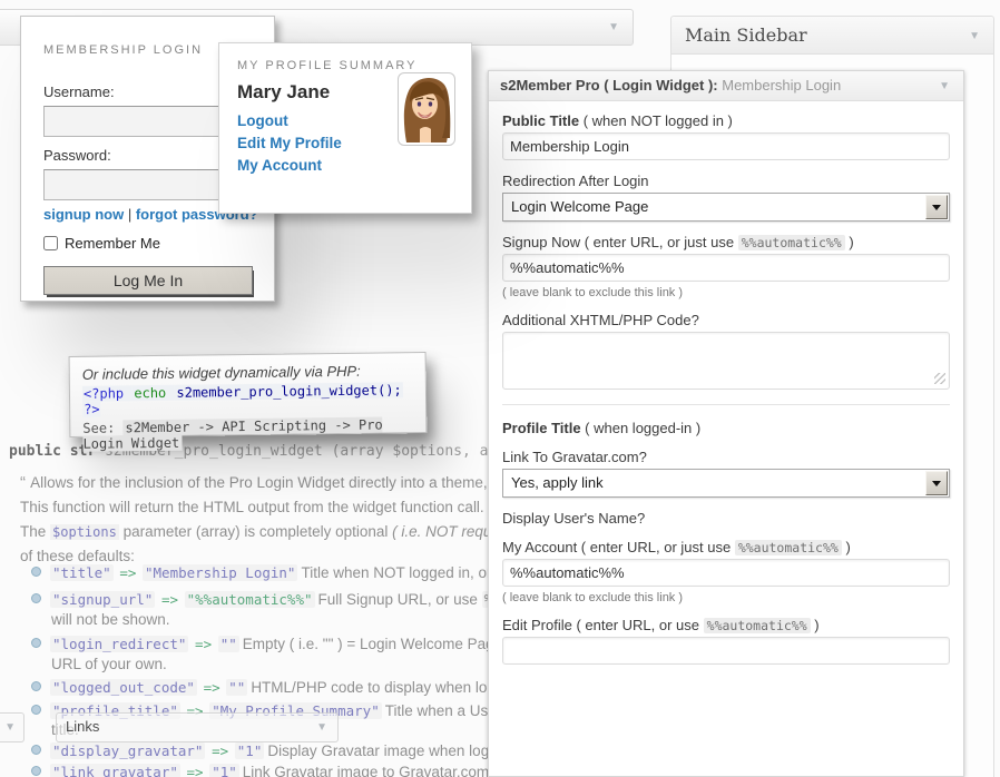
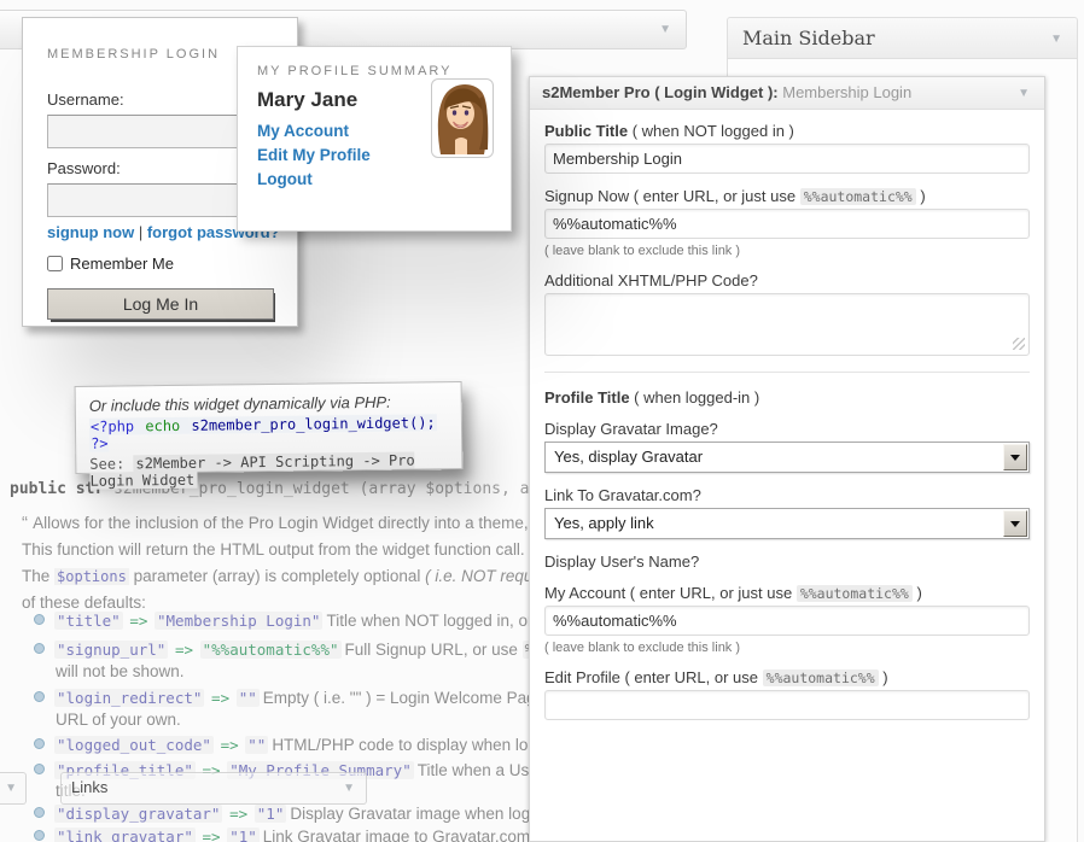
  public s 2member_pro_login_widget (array $options, a
  “ Allows for the inclusion of the Pro Login Widget directly into a theme,
  This function will return the HTML output from the widget function call.
  The $options parameter (array) is completely optional ( i.e. NOT req
  of these defaults:
  "title" => "Membership Login" Title when NOT logged in, o
  "signup_url" => "%%automatic%%" Full Signup URL, or use
  will not be shown.
  "login_redirect" => "" Empty ( i.e. "" ) = Login Welcome Pa
  URL of your own.
  "logged_out_code" => "" HTML/PHP code to display when lo
  "profile_title" => "My Profile Summary" Title when a Us
  title.
  "display_gravatar" => "1" Display Gravatar image when log
  "link_gravatar" => "1" Link Gravatar image to Gravatar.com
  ▼
  Links
  ▼
  ▼
  Main Sidebar
  ▼
  s2Member Pro ( Login Widget ): Membership Login
  ▼
  Public Title ( when NOT logged in )
  Membership Login
- Redirection After Login
- Login Welcome Page
  Signup Now ( enter URL, or just use %%automatic%% )
  %%automatic%%
  ( leave blank to exclude this link )
  Additional XHTML/PHP Code?
  Profile Title ( when logged-in )
+ Display Gravatar Image?
+ Yes, display Gravatar
  Link To Gravatar.com?
  Yes, apply link
  Display User's Name?
  My Account ( enter URL, or just use %%automatic%% )
  %%automatic%%
  ( leave blank to exclude this link )
  Edit Profile ( enter URL, or use %%automatic%% )
  MEMBERSHIP LOGIN
  Username:
  Password:
  signup now | forgot password?
  Remember Me
  Log Me In
  MY PROFILE SUMMARY
  Mary Jane
- Logout
+ My Account
  Edit My Profile
- My Account
+ Logout
  Or include this widget dynamically via PHP:
  <?php echo s2member_pro_login_widget(); ?>
  See: s2Member -> API Scripting -> Pro Login Widget
